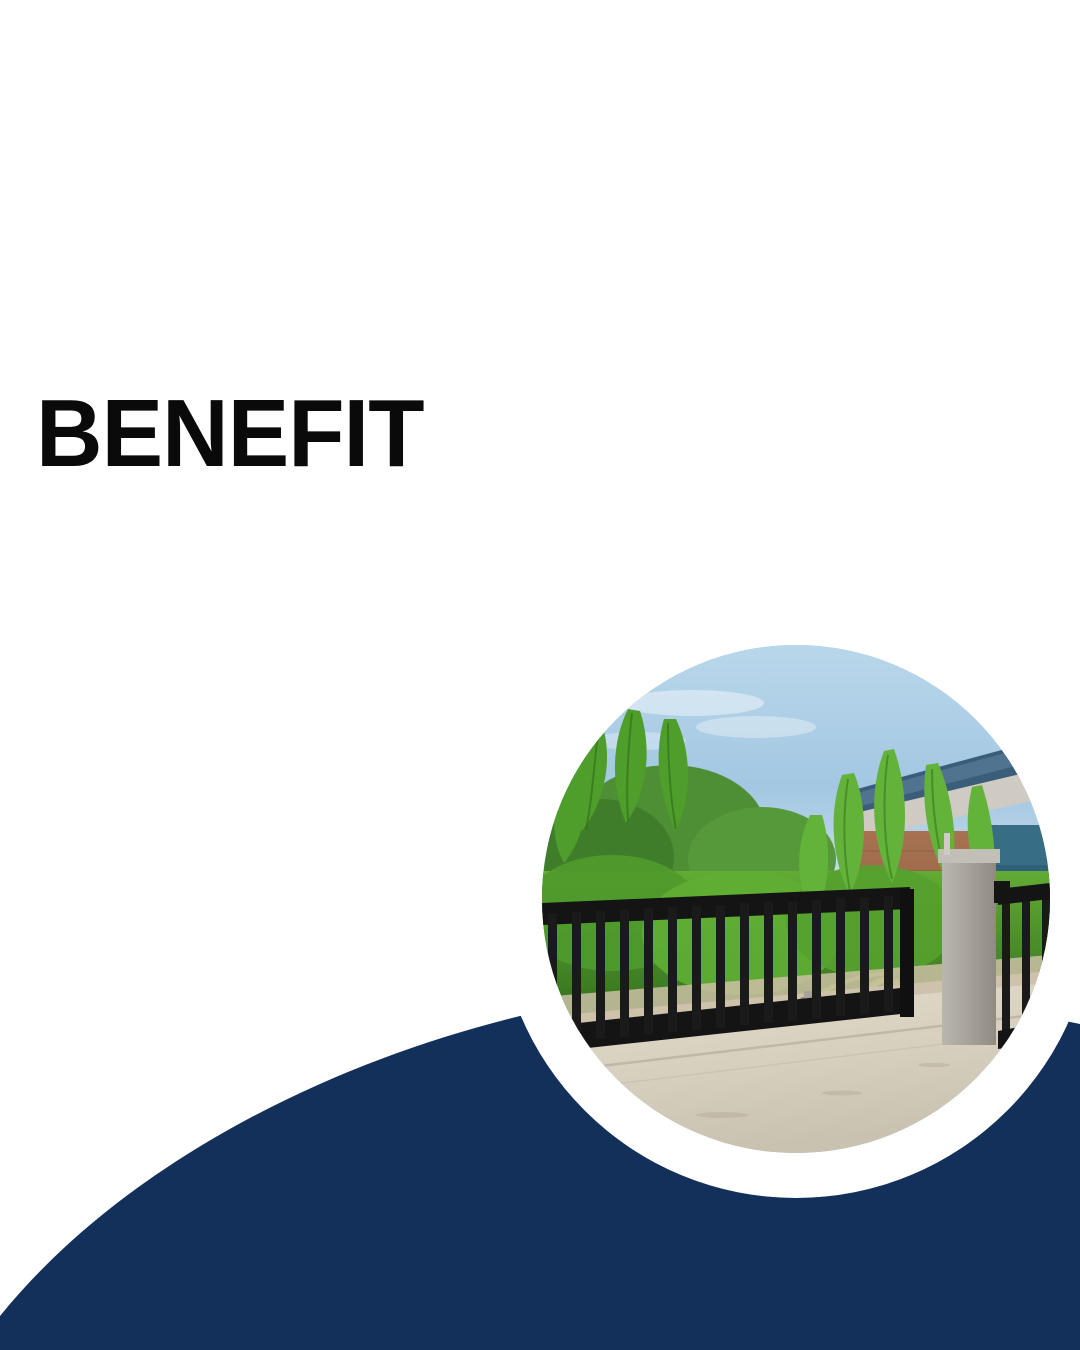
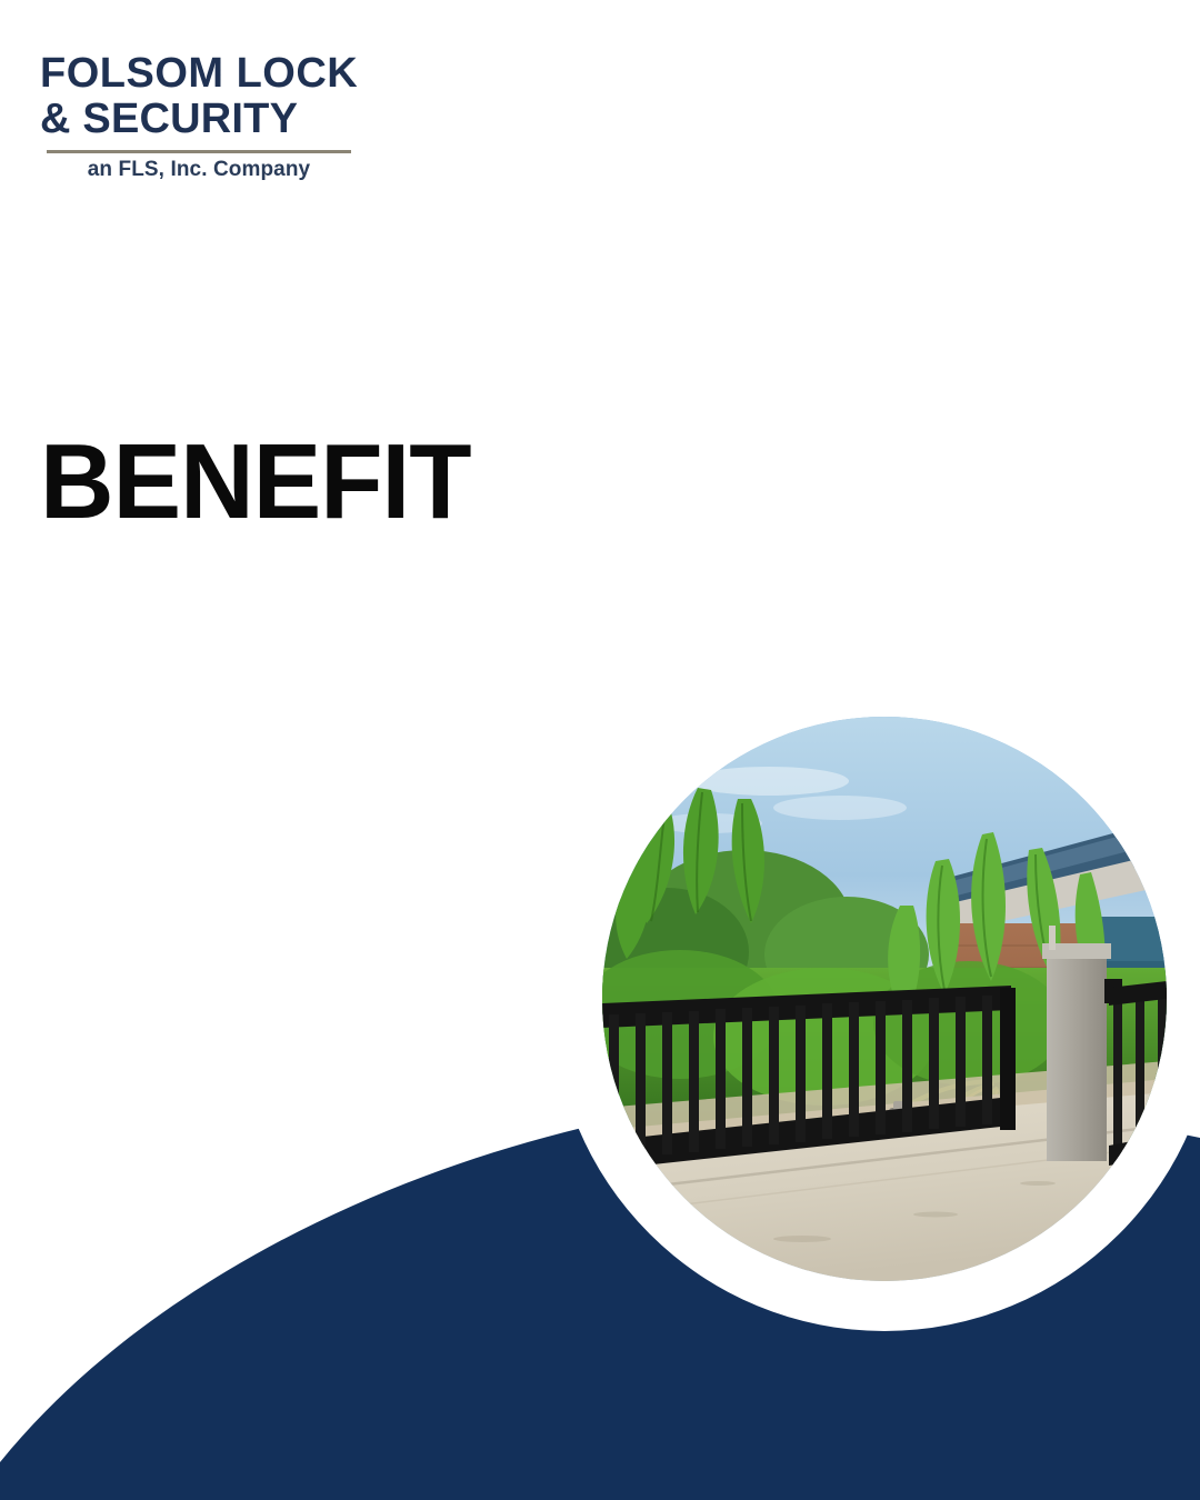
+ FOLSOM LOCK
+ & SECURITY
+ an FLS, Inc. Company
  BENEFIT
